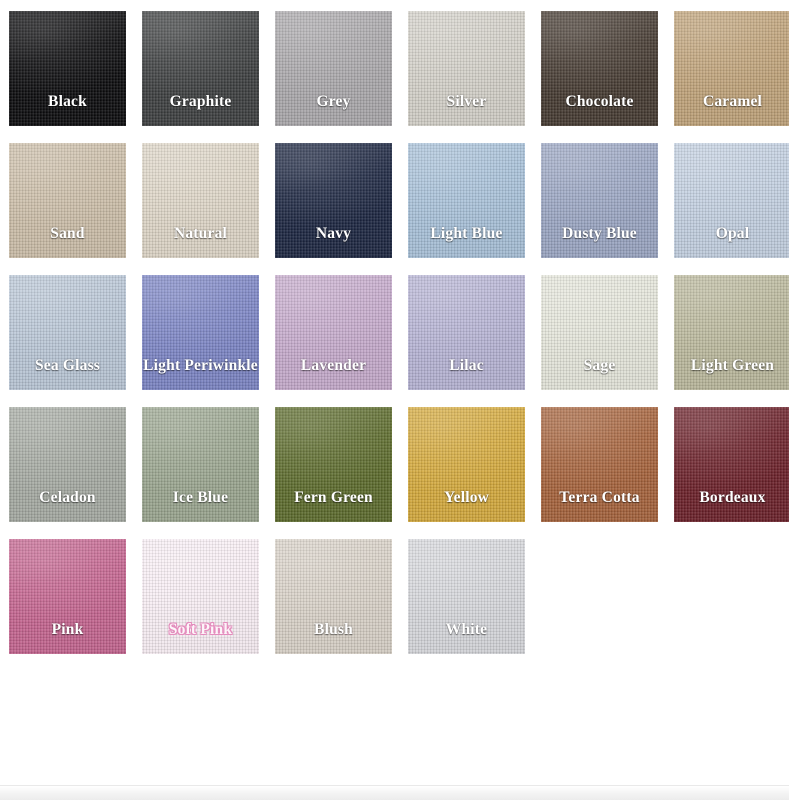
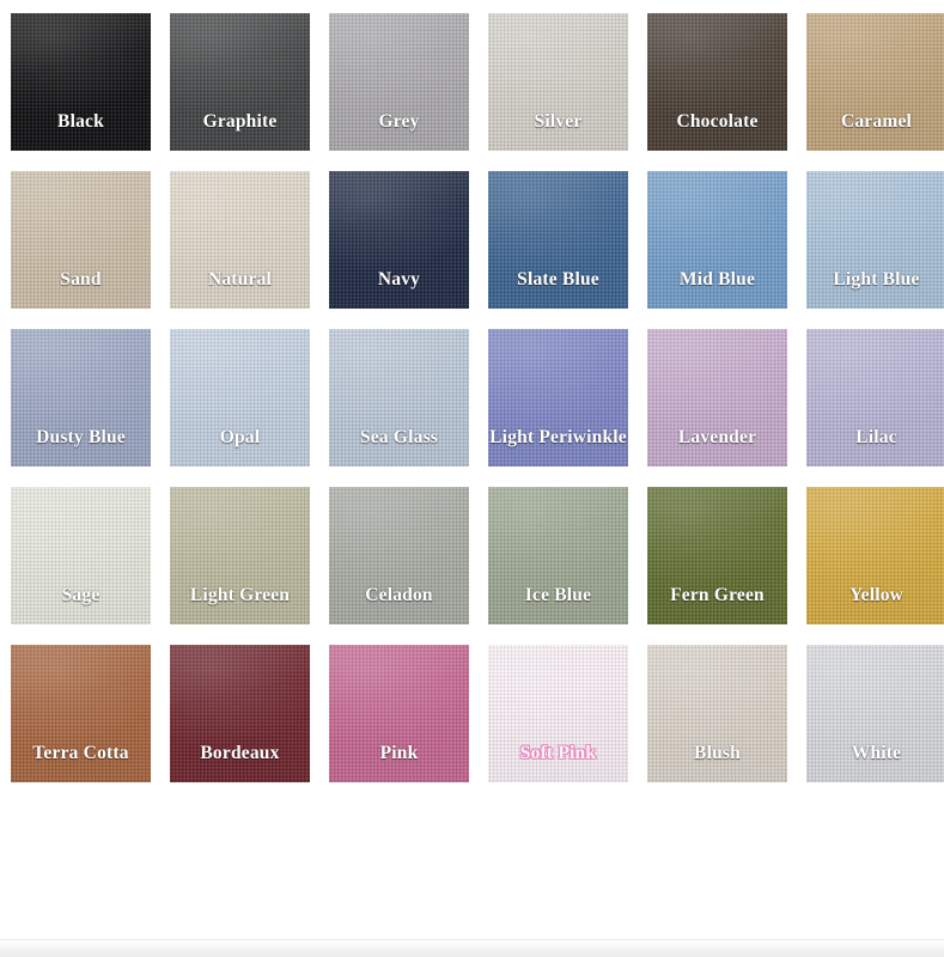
  Black
  Graphite
  Grey
  Silver
  Chocolate
  Caramel
  Sand
  Natural
  Navy
+ Slate Blue
+ Mid Blue
  Light Blue
  Dusty Blue
  Opal
  Sea Glass
  Light Periwinkle
  Lavender
  Lilac
  Sage
  Light Green
  Celadon
  Ice Blue
  Fern Green
  Yellow
  Terra Cotta
  Bordeaux
  Pink
  Soft Pink
  Blush
  White
